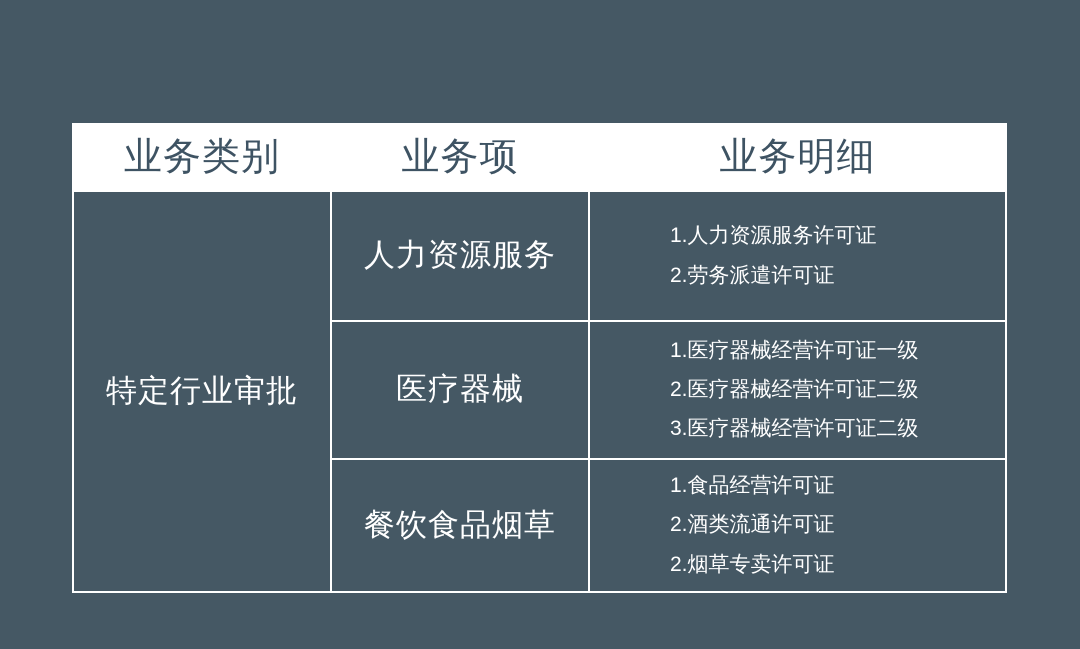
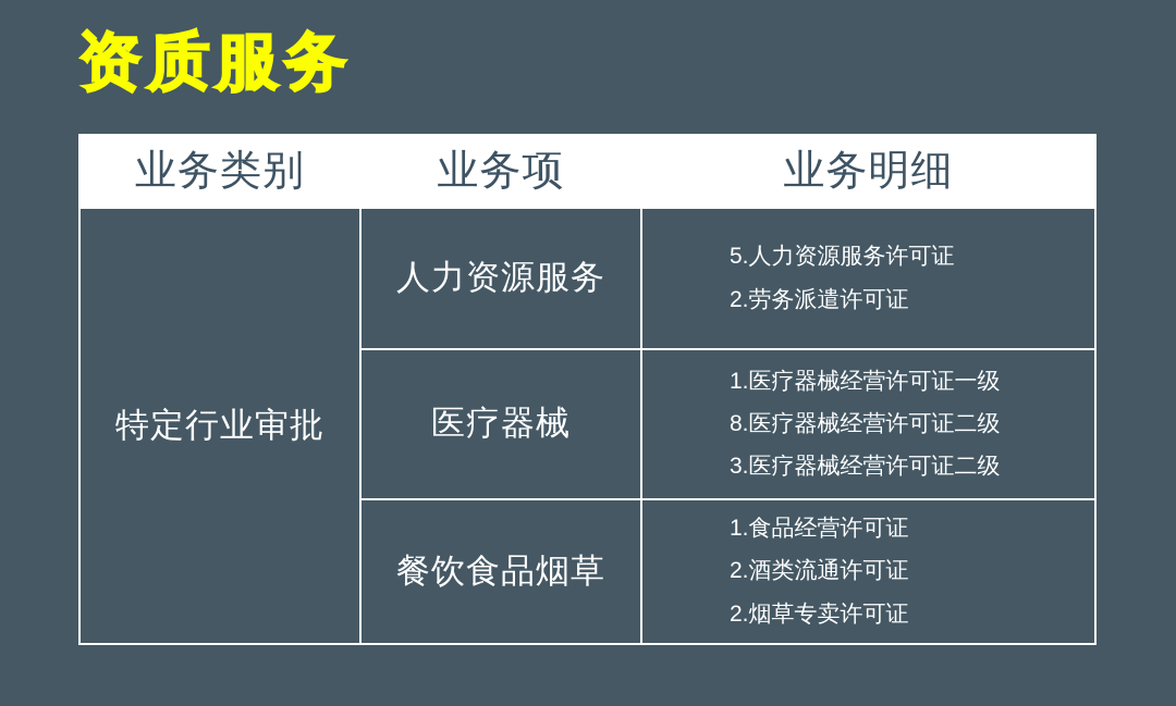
+ 资质服务
  业务类别	业务项	业务明细
- 特定行业审批	人力资源服务	1.人力资源服务许可证 2.劳务派遣许可证
+ 特定行业审批	人力资源服务	5.人力资源服务许可证 2.劳务派遣许可证
- 医疗器械	1.医疗器械经营许可证一级 2.医疗器械经营许可证二级 3.医疗器械经营许可证二级
+ 医疗器械	1.医疗器械经营许可证一级 8.医疗器械经营许可证二级 3.医疗器械经营许可证二级
  餐饮食品烟草	1.食品经营许可证 2.酒类流通许可证 2.烟草专卖许可证
